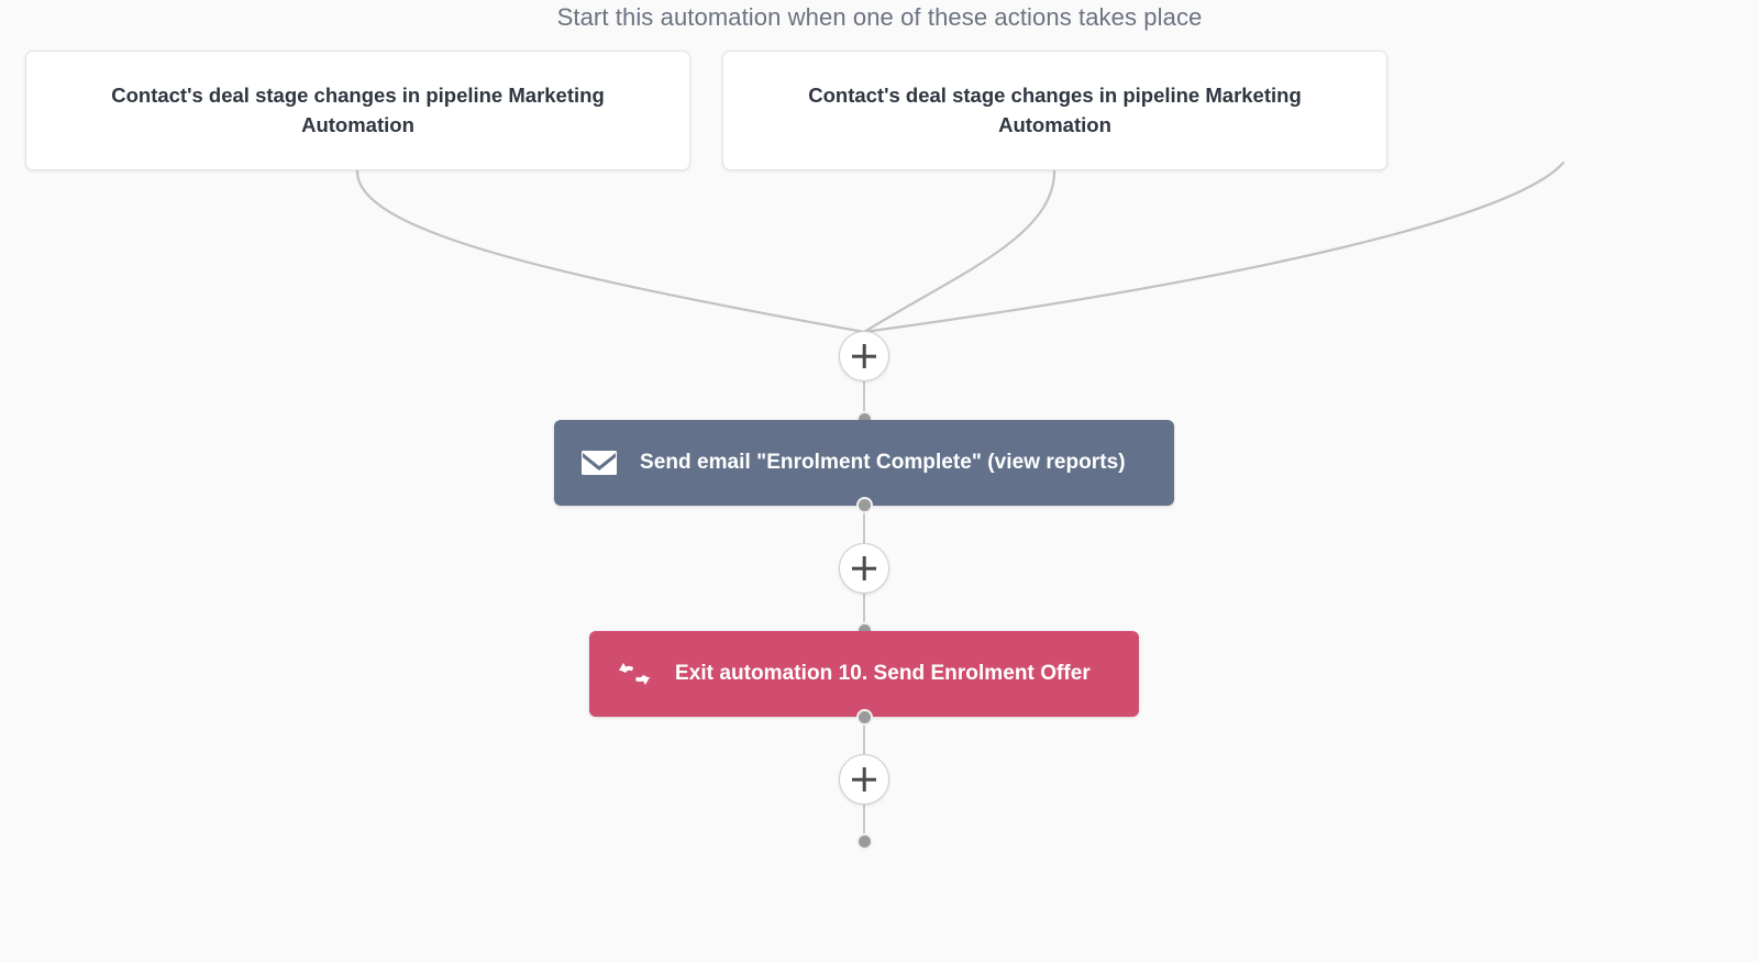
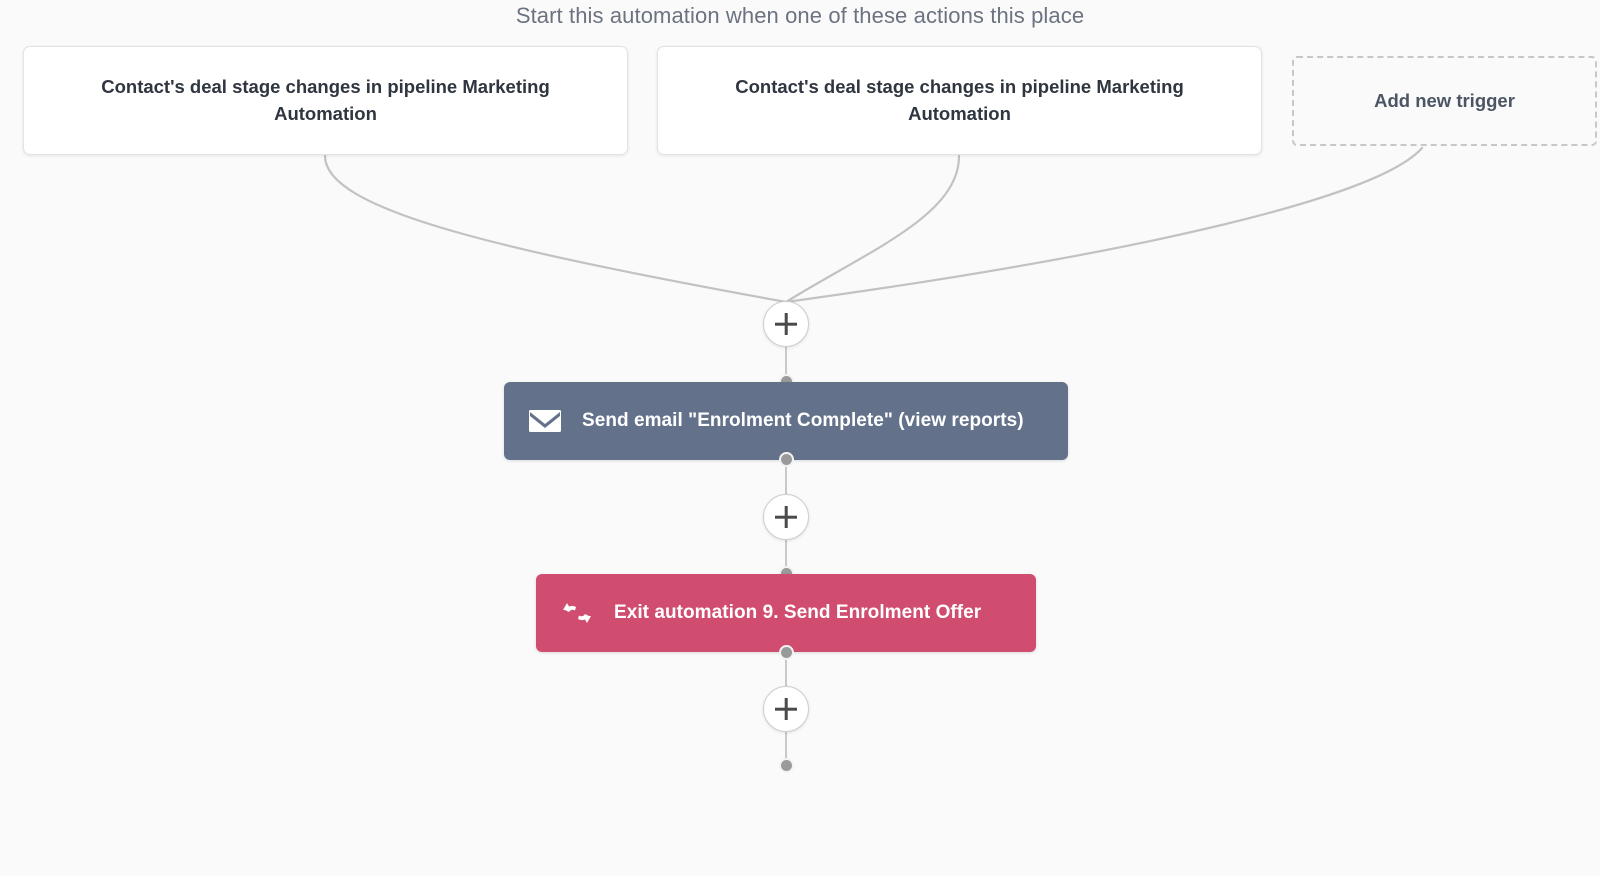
- Start this automation when one of these actions takes place
+ Start this automation when one of these actions this place
  Contact's deal stage changes in pipeline Marketing Automation
  Contact's deal stage changes in pipeline Marketing Automation
+ Add new trigger
  Send email "Enrolment Complete" (view reports)
- Exit automation 10. Send Enrolment Offer
+ Exit automation 9. Send Enrolment Offer
